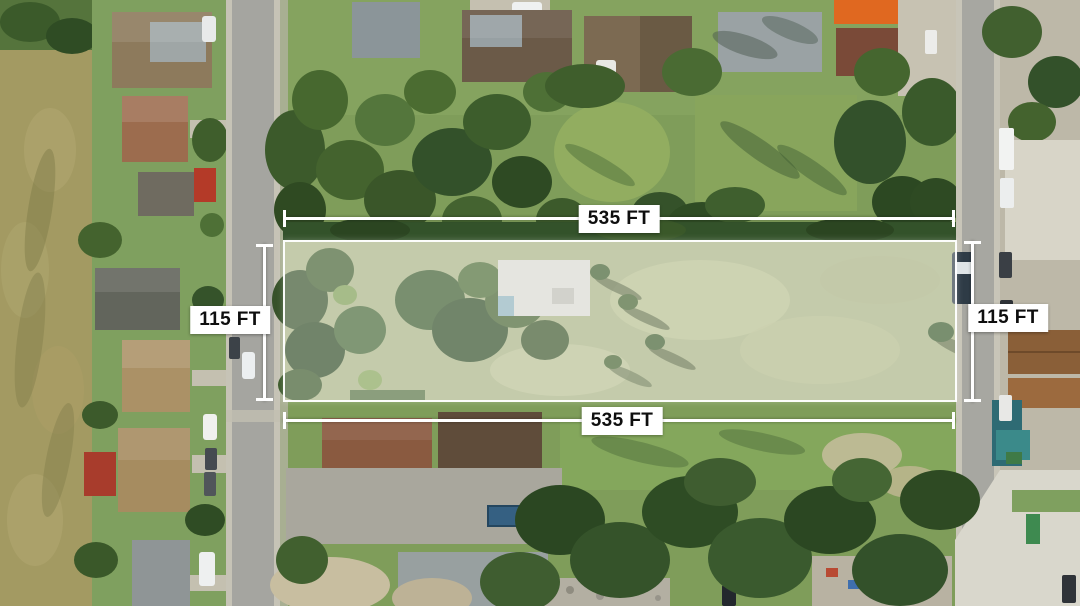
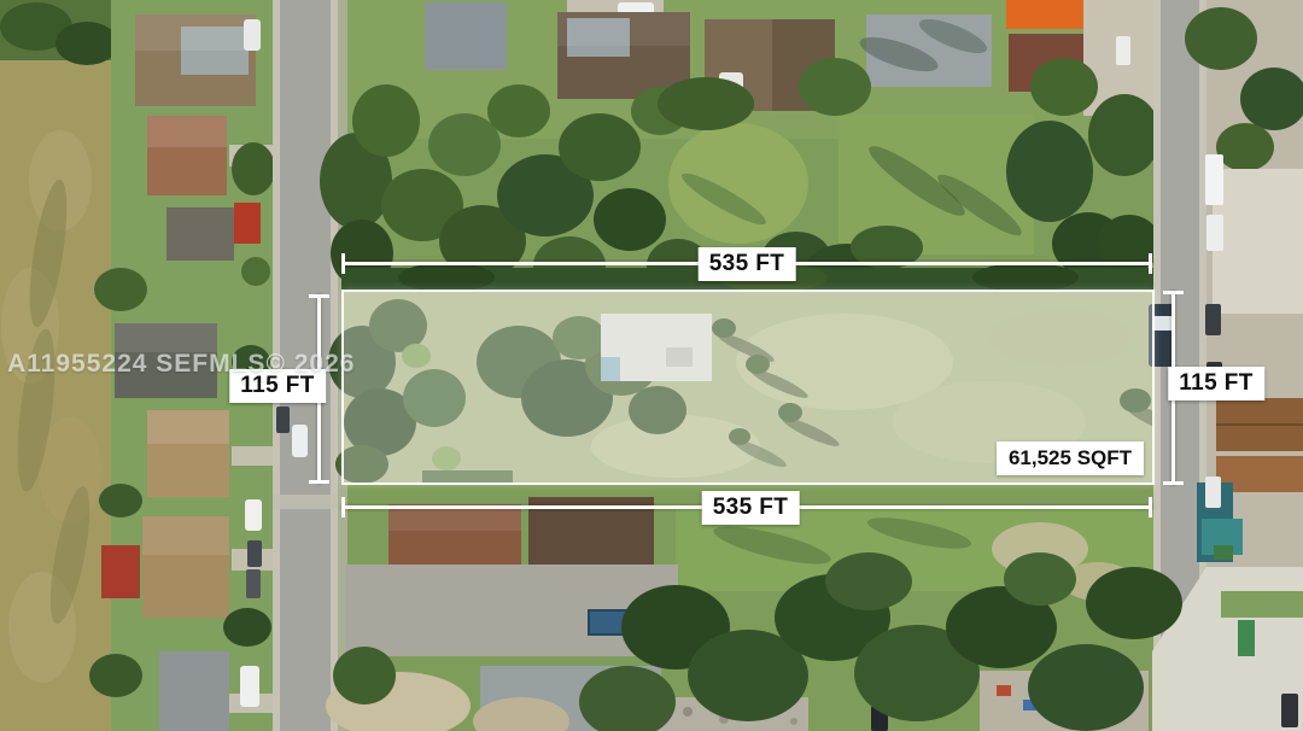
  535 FT
  535 FT
  115 FT
  115 FT
+ 61,525 SQFT
+ A11955224 SEFMLS© 2026
